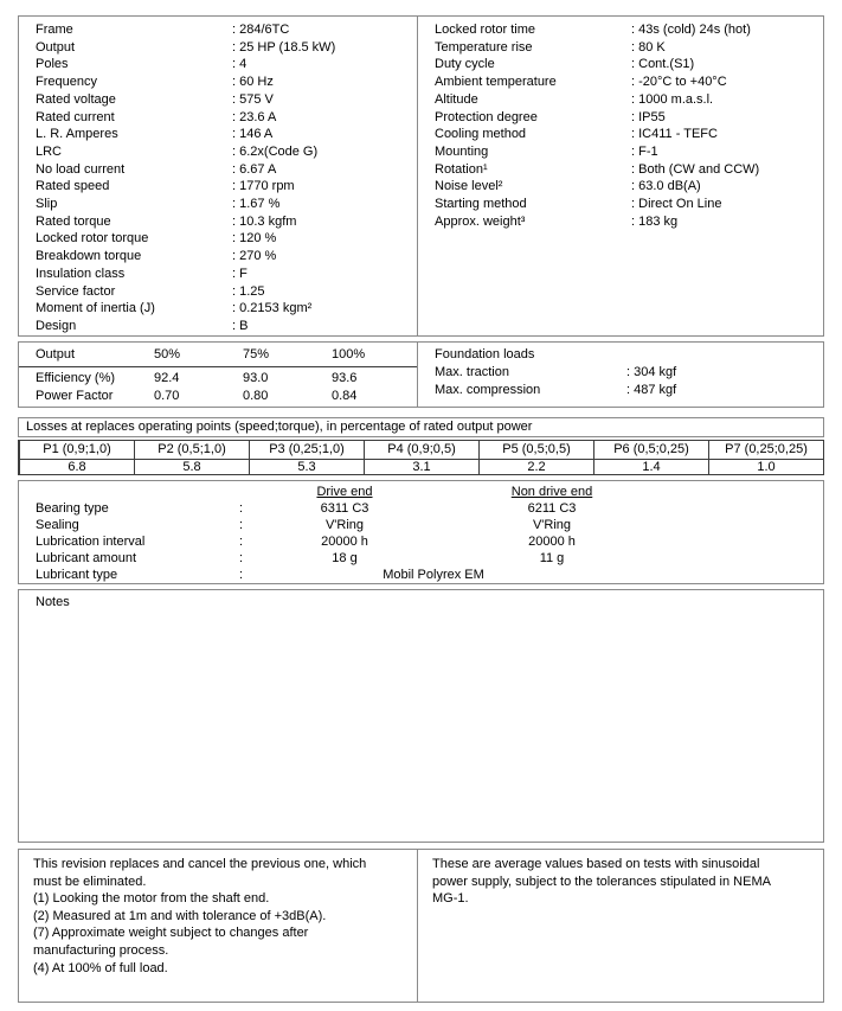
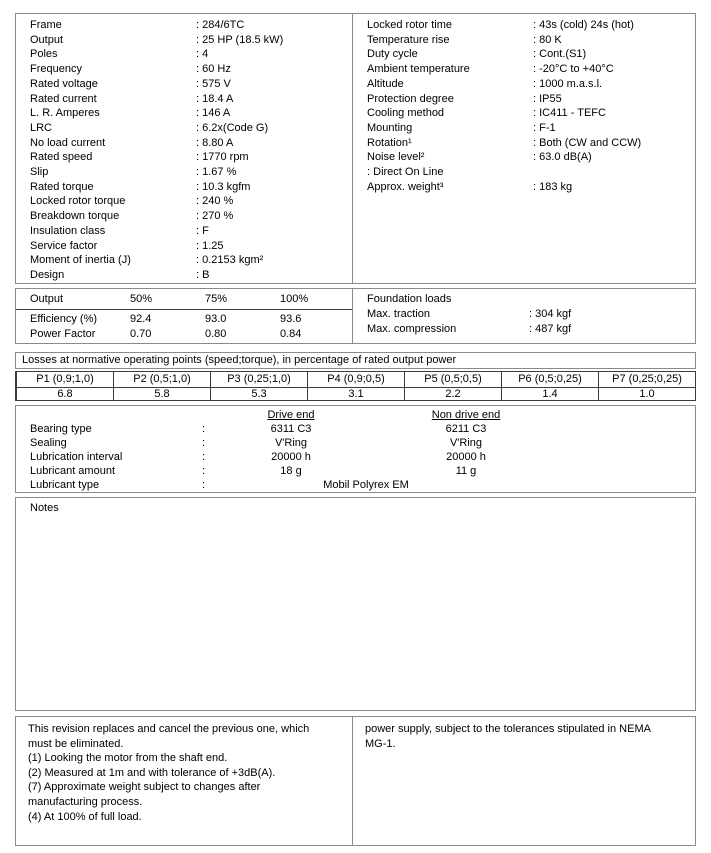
  Frame
  284/6TC
  Output
  25 HP (18.5 kW)
  Poles
  4
  Frequency
  60 Hz
  Rated voltage
  575 V
  Rated current
- 23.6 A
+ 18.4 A
  L. R. Amperes
  146 A
  LRC
  6.2x(Code G)
  No load current
- 6.67 A
+ 8.80 A
  Rated speed
  1770 rpm
  Slip
  1.67 %
  Rated torque
  10.3 kgfm
  Locked rotor torque
- 120 %
+ 240 %
  Breakdown torque
  270 %
  Insulation class
  F
  Service factor
  1.25
  Moment of inertia (J)
  0.2153 kgm²
  Design
  B
  Locked rotor time
  43s (cold) 24s (hot)
  Temperature rise
  80 K
  Duty cycle
  Cont.(S1)
  Ambient temperature
  -20°C to +40°C
  Altitude
  1000 m.a.s.l.
  Protection degree
  IP55
  Cooling method
  IC411 - TEFC
  Mounting
  F-1
  Rotation¹
  Both (CW and CCW)
  Noise level²
  63.0 dB(A)
- Starting method
  Direct On Line
  Approx. weight³
  183 kg
  Output
  50%
  75%
  100%
  Efficiency (%)
  92.4
  93.0
  93.6
  Power Factor
  0.70
  0.80
  0.84
  Foundation loads
  Max. traction
  304 kgf
  Max. compression
  487 kgf
- Losses at replaces operating points (speed;torque), in percentage of rated output power
+ Losses at normative operating points (speed;torque), in percentage of rated output power
  P1 (0,9;1,0)
  6.8
  P2 (0,5;1,0)
  5.8
  P3 (0,25;1,0)
  5.3
  P4 (0,9;0,5)
  3.1
  P5 (0,5;0,5)
  2.2
  P6 (0,5;0,25)
  1.4
  P7 (0,25;0,25)
  1.0
  Drive end
  Non drive end
  Bearing type
  6311 C3
  6211 C3
  Sealing
  V'Ring
  V'Ring
  Lubrication interval
  20000 h
  20000 h
  Lubricant amount
  18 g
  11 g
  Lubricant type
  Mobil Polyrex EM
  Notes
  This revision replaces and cancel the previous one, which
  must be eliminated.
  (1) Looking the motor from the shaft end.
  (2) Measured at 1m and with tolerance of +3dB(A).
  (7) Approximate weight subject to changes after
  manufacturing process.
  (4) At 100% of full load.
- These are average values based on tests with sinusoidal
  power supply, subject to the tolerances stipulated in NEMA
  MG-1.
